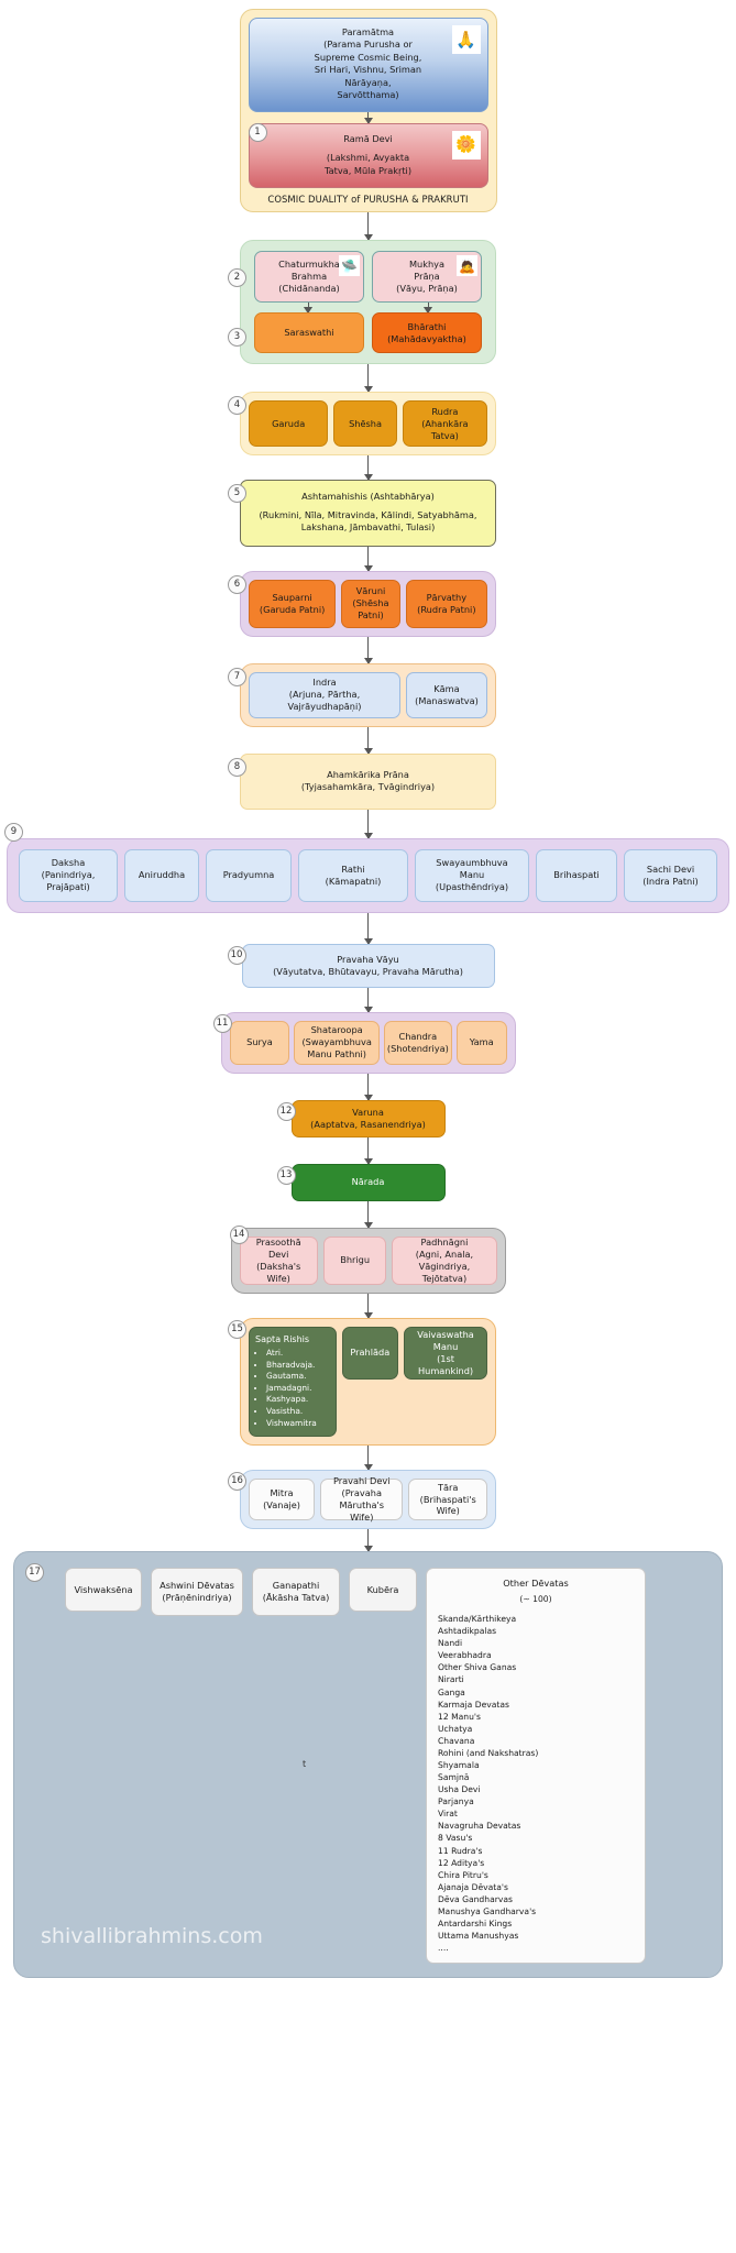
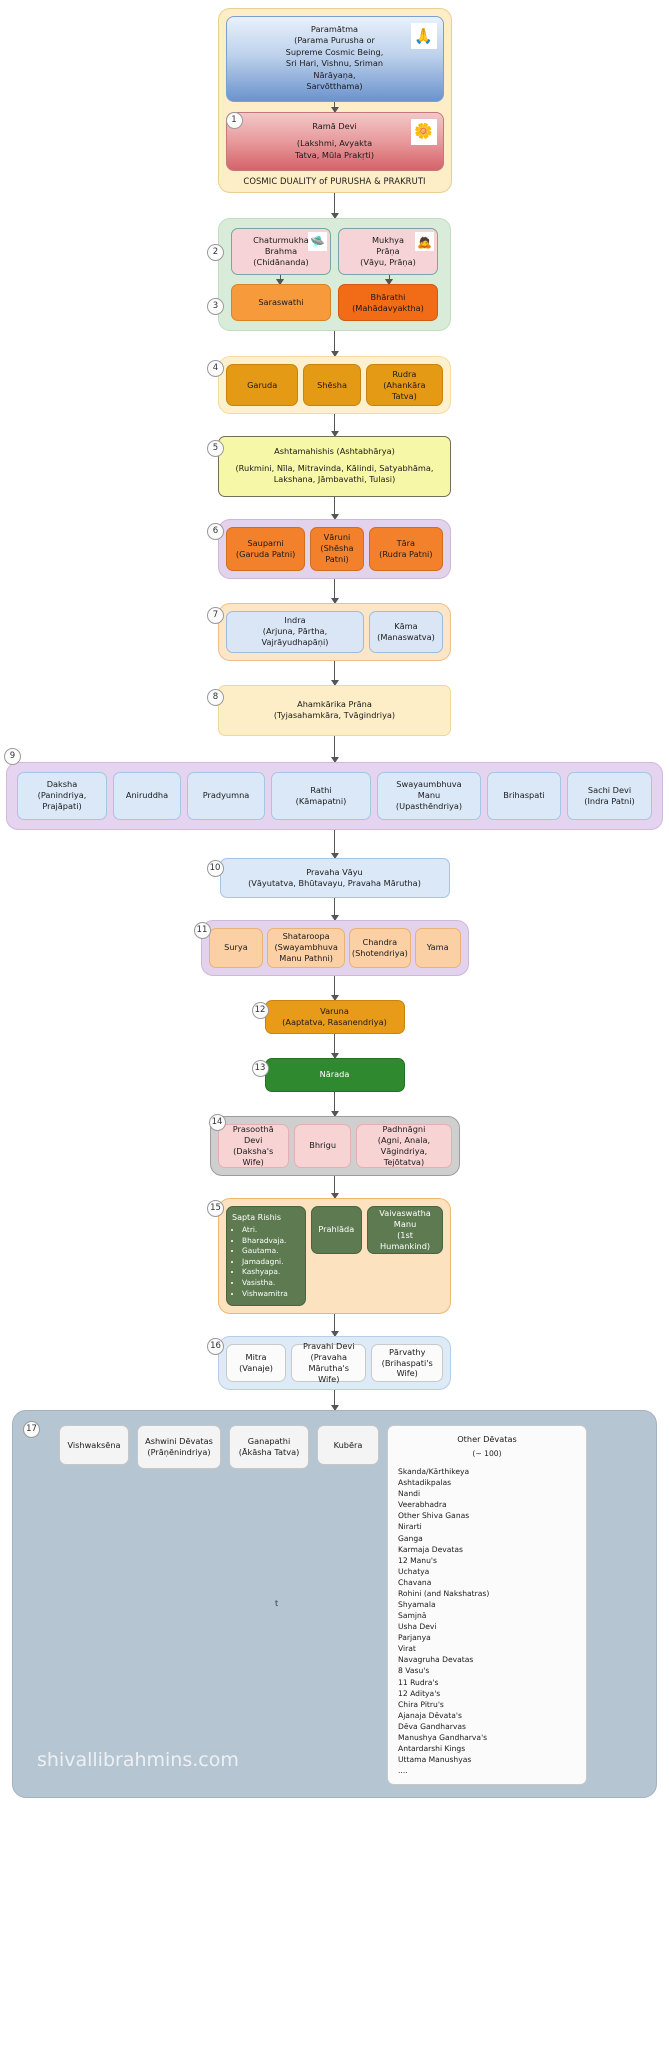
  Paramātma
  (Parama Purusha or
  Supreme Cosmic Being,
  Sri Hari, Vishnu, Sriman
  Nārāyaṇa,
  Sarvōtthama)
  🙏
  1
  Ramā Devi
  (Lakshmi, Avyakta
  Tatva, Mūla Prakṛti)
  🌼
  COSMIC DUALITY of PURUSHA & PRAKRUTI
  2
  3
  Chaturmukha
  Brahma
  (Chidānanda)
  🛸
  Mukhya
  Prāṇa
  (Vāyu, Prāṇa)
  🙇
  Saraswathi
  Bhārathi
  (Mahādavyaktha)
  4
  Garuda
  Shēsha
  Rudra
  (Ahankāra Tatva)
  5
  Ashtamahishis (Ashtabhārya)
  (Rukmini, Nīla, Mitravinda, Kālindi, Satyabhāma,
  Lakshana, Jāmbavathi, Tulasi)
  6
  Sauparni
  (Garuda Patni)
  Vāruni
  (Shēsha
  Patni)
- Pārvathy
+ Tāra
  (Rudra Patni)
  7
  Indra
  (Arjuna, Pārtha, Vajrāyudhapāṇi)
  Kāma
  (Manaswatva)
  8
  Ahamkārika Prāna
  (Tyjasahamkāra, Tvāgindriya)
  9
  Daksha
  (Panindriya,
  Prajāpati)
  Aniruddha
  Pradyumna
  Rathi
  (Kāmapatni)
  Swayaumbhuva
  Manu
  (Upasthēndriya)
  Brihaspati
  Sachi Devi
  (Indra Patni)
  10
  Pravaha Vāyu
  (Vāyutatva, Bhūtavayu, Pravaha Mārutha)
  11
  Surya
  Shataroopa
  (Swayambhuva
  Manu Pathni)
  Chandra
  (Shotendriya)
  Yama
  12
  Varuna
  (Aaptatva, Rasanendriya)
  13
  Nārada
  14
  Prasoothā
  Devi
  (Daksha's Wife)
  Bhrigu
  Padhnāgni
  (Agni, Anala,
  Vāgindriya, Tejōtatva)
  15
  Sapta Rishis
  Atri.
  Bharadvaja.
  Gautama.
  Jamadagni.
  Kashyapa.
  Vasistha.
  Vishwamitra
  Prahlāda
  Vaivaswatha Manu
  (1st Humankind)
  16
  Mitra
  (Vanaje)
  Pravahi Devi
  (Pravaha
  Mārutha's Wife)
- Tāra
+ Pārvathy
  (Brihaspati's Wife)
  17
  Vishwaksēna
  Ashwini Dēvatas
  (Prāṇēnindriya)
  Ganapathi
  (Ākāsha Tatva)
  Kubēra
  Other Dēvatas
  (~ 100)
  Skanda/Kārthikeya
  Ashtadikpalas
  Nandi
  Veerabhadra
  Other Shiva Ganas
  Nirarti
  Ganga
  Karmaja Devatas
  12 Manu's
  Uchatya
  Chavana
  Rohini (and Nakshatras)
  Shyamala
  Samjnā
  Usha Devi
  Parjanya
  Virat
  Navagruha Devatas
  8 Vasu's
  11 Rudra's
  12 Aditya's
  Chira Pitru's
  Ajanaja Dēvata's
  Dēva Gandharvas
  Manushya Gandharva's
  Antardarshi Kings
  Uttama Manushyas
  ....
  t
  shivallibrahmins.com
